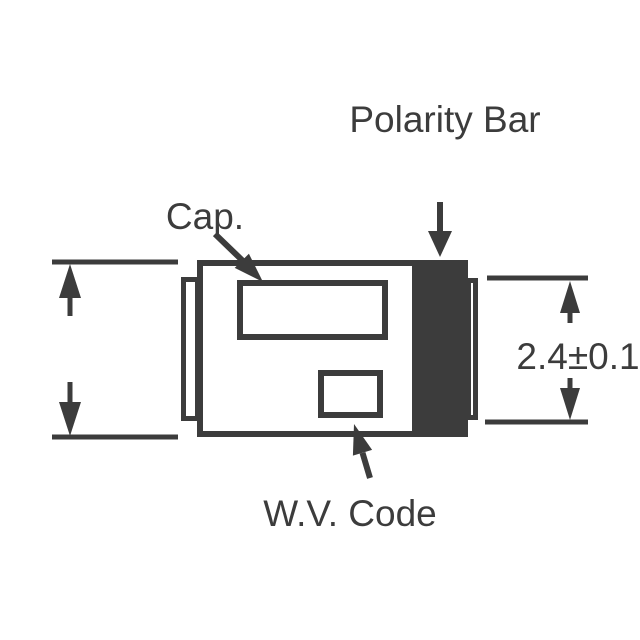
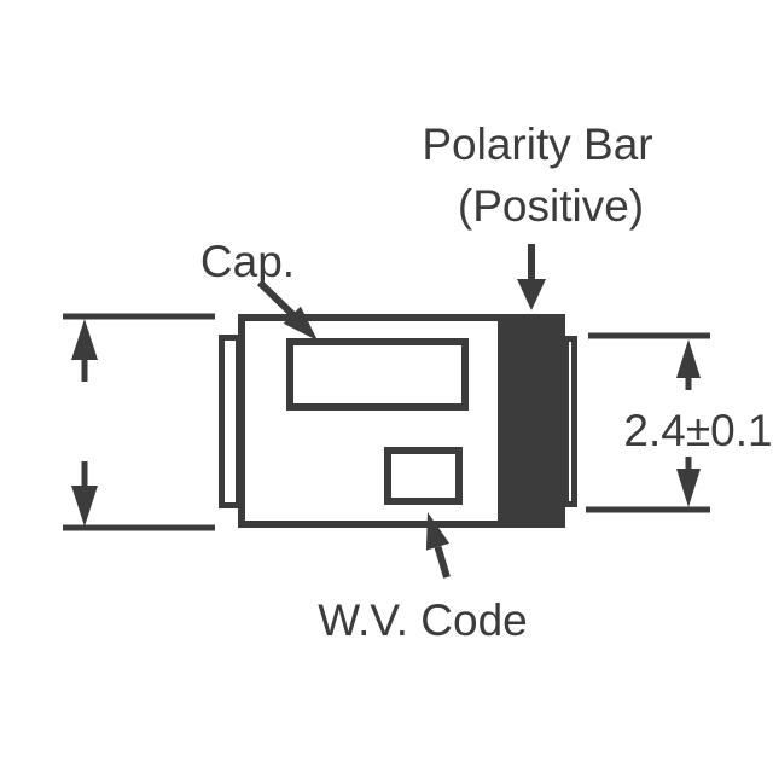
  Polarity Bar
+ (Positive)
  Cap.
  2.4±0.1
  W.V. Code
